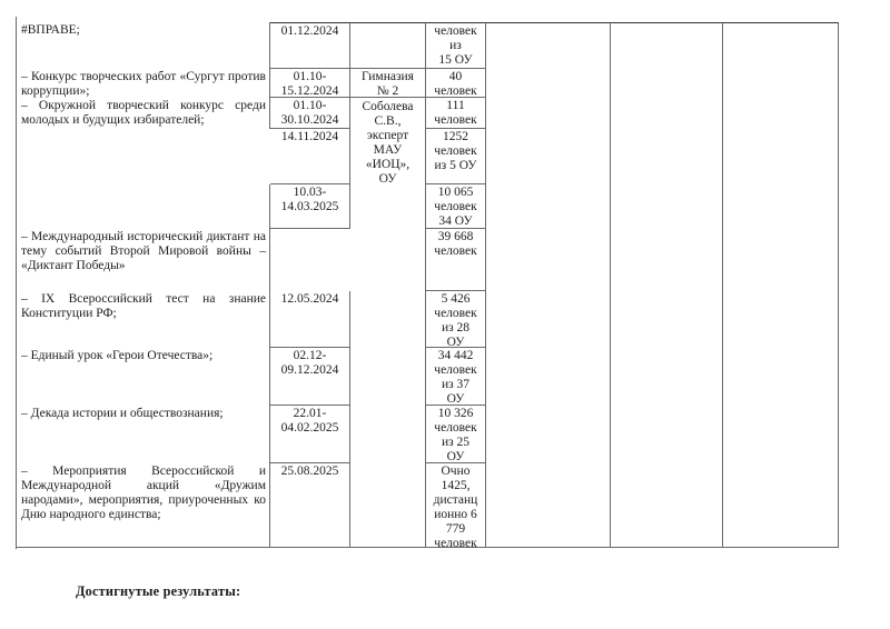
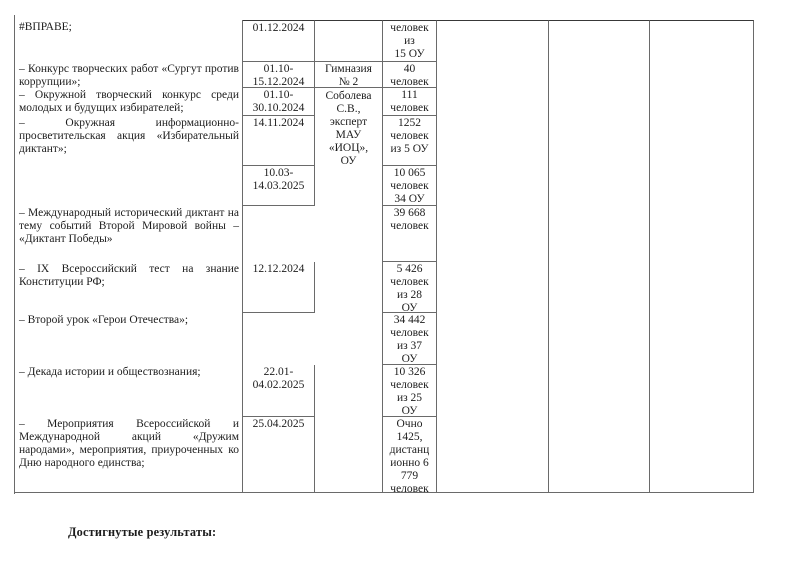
  #ВПРАВЕ;
  – Конкурс творческих работ «Сургут против коррупции»;
  – Окружной творческий конкурс среди молодых и будущих избирателей;
+ – Окружная информационно-просветительская акция «Избирательный диктант»;
  – Международный исторический диктант на тему событий Второй Мировой войны – «Диктант Победы»
  – IX Всероссийский тест на знание Конституции РФ;
- – Единый урок «Герои Отечества»;
+ – Второй урок «Герои Отечества»;
  – Декада истории и обществознания;
  – Мероприятия Всероссийской и Международной акций «Дружим народами», мероприятия, приуроченных ко Дню народного единства;
  01.12.2024
  01.10-
  15.12.2024
  01.10-
  30.10.2024
  14.11.2024
  10.03-
  14.03.2025
- 12.05.2024
+ 12.12.2024
- 02.12-
- 09.12.2024
  22.01-
  04.02.2025
- 25.08.2025
+ 25.04.2025
  Гимназия
  № 2
  Соболева
  С.В.,
  эксперт
  МАУ
  «ИОЦ»,
  ОУ
  человек
  из
  15 ОУ
  40
  человек
  111
  человек
  1252
  человек
  из 5 ОУ
  10 065
  человек
  34 ОУ
  39 668
  человек
  5 426
  человек
  из 28
  ОУ
  34 442
  человек
  из 37
  ОУ
  10 326
  человек
  из 25
  ОУ
  Очно
  1425,
  дистанц
  ионно 6
  779
  человек
  Достигнутые результаты:
